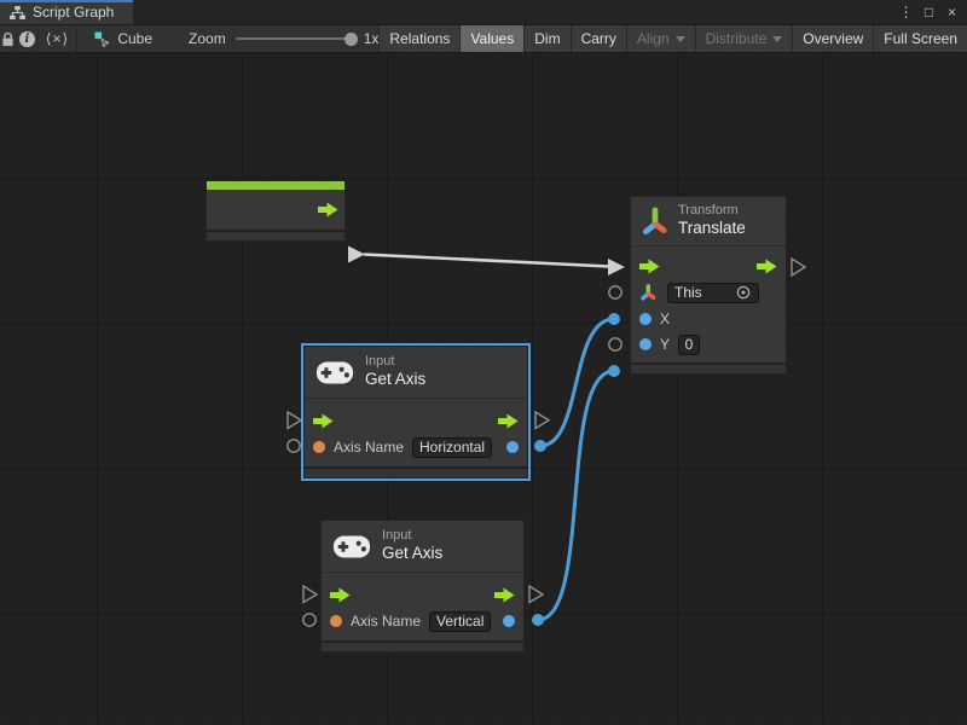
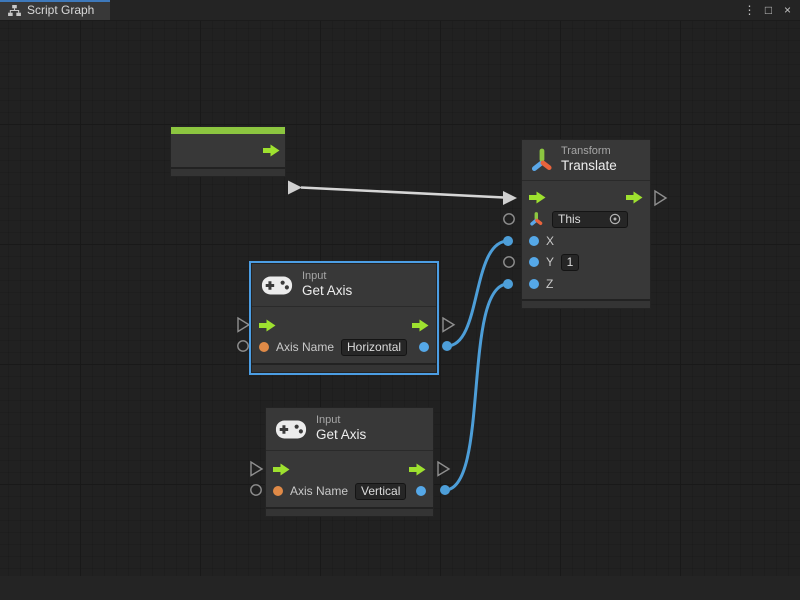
  Script Graph
  ⋮
  □
  ×
- i
- ⟨×⟩
- Cube
- Zoom
- 1x
- Relations
- Values
- Dim
- Carry
- Align
- Distribute
- Overview
- Full Screen
  Transform
  Translate
  This
  X
  Y
- 0
+ 1
+ Z
  Input
  Get Axis
  Axis Name
  Horizontal
  Input
  Get Axis
  Axis Name
  Vertical
